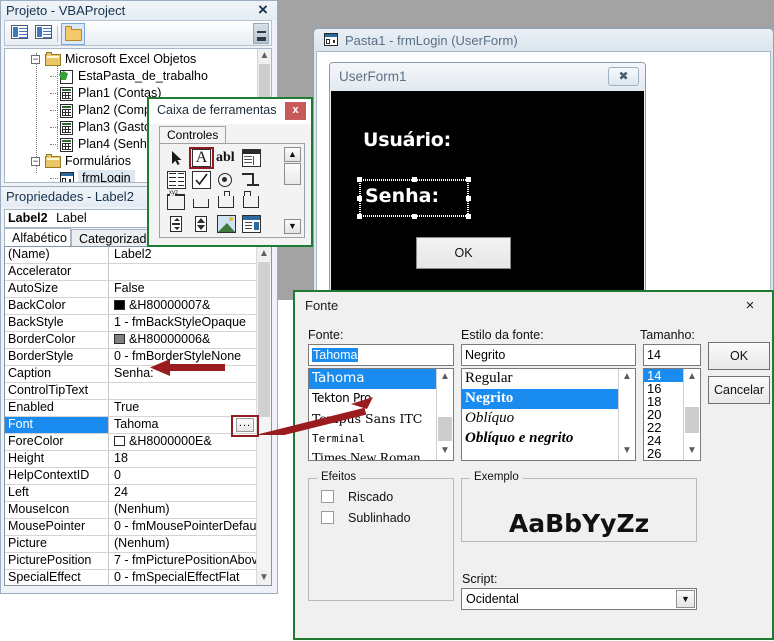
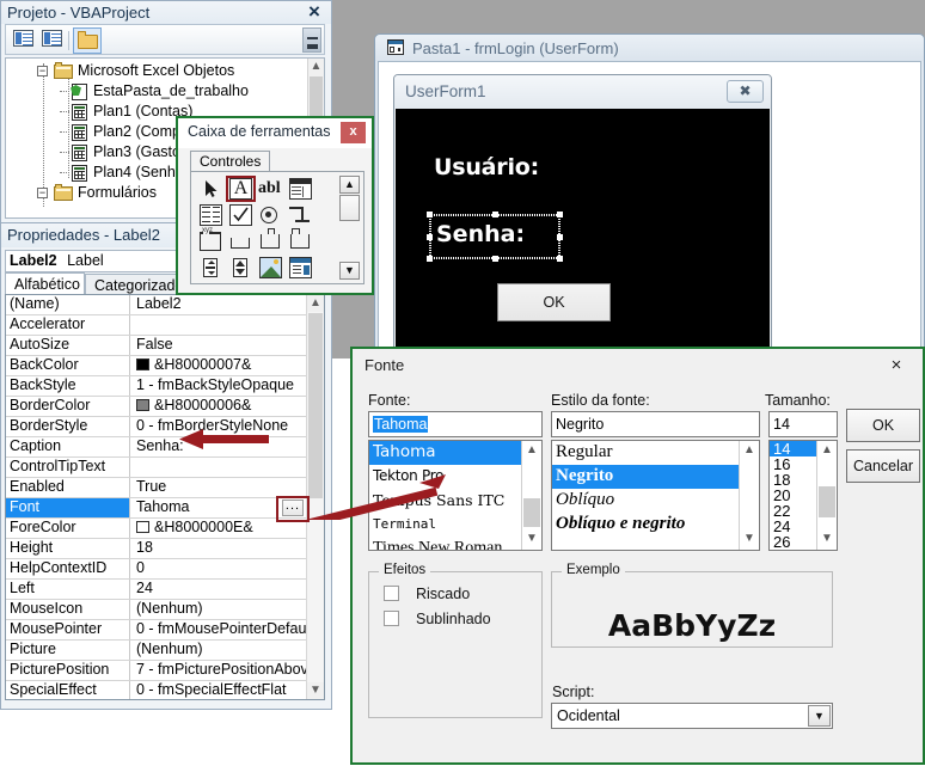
  Projeto - VBAProject
  ×
  −
  Microsoft Excel Objetos
  EstaPasta_de_trabalho
  Plan1 (Contas)
  Plan3 (Gast
  Plan4 (Senh
  −
  Formulários
- frmLogin
  ▲
  Propriedades - Label2
  Label2 Label
  Alfabético
  Categorizad
  (Name)
  Label2
  Accelerator
  AutoSize
  False
  BackColor
  &H80000007&
  BackStyle
  1 - fmBackStyleOpaque
  BorderColor
  &H80000006&
  BorderStyle
  0 - fmBorderStyleNone
  Caption
  Senha:
  ControlTipText
  Enabled
  True
  Font
  Tahoma
  ...
  ForeColor
  &H8000000E&
  Height
  18
  HelpContextID
  0
  Left
  24
  MouseIcon
  (Nenhum)
  MousePointer
  0 - fmMousePointerDefau
  Picture
  (Nenhum)
  PicturePosition
  7 - fmPicturePositionAbov
  SpecialEffect
  0 - fmSpecialEffectFlat
  ▲
  ▼
  Pasta1 - frmLogin (UserForm)
  UserForm1
  ✖
  Usuário:
  Senha:
  OK
  Caixa de ferramentas
  x
  Controles
  A
  abl
  ▲
  ▼
  Fonte
  ×
  Fonte:
  Estilo da fonte:
  Tamanho:
  Tahoma
  Tahoma
  Tekton Pro
  Tus Sans ITC
  Terminal
  Times New Roman
  ▲
  ▼
  Negrito
  Regular
  Negrito
  Oblíquo
  Oblíquo e negrito
  ▲
  ▼
  14
  14
  16
  18
  20
  22
  24
  26
  ▲
  ▼
  OK
  Cancelar
  Efeitos
  Riscado
  Sublinhado
  Exemplo
  AaBbYyZz
  Script:
  Ocidental
  ▼
